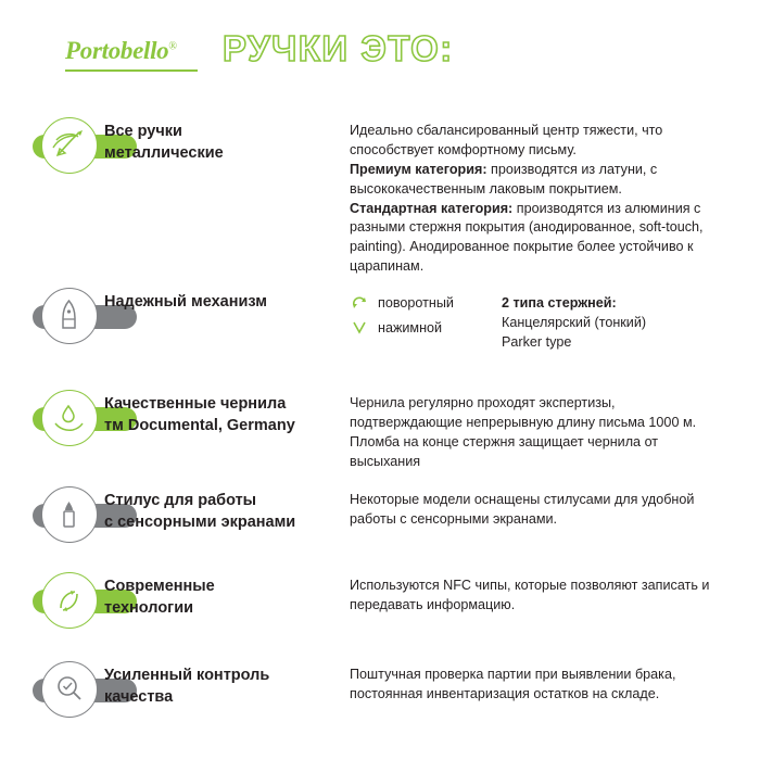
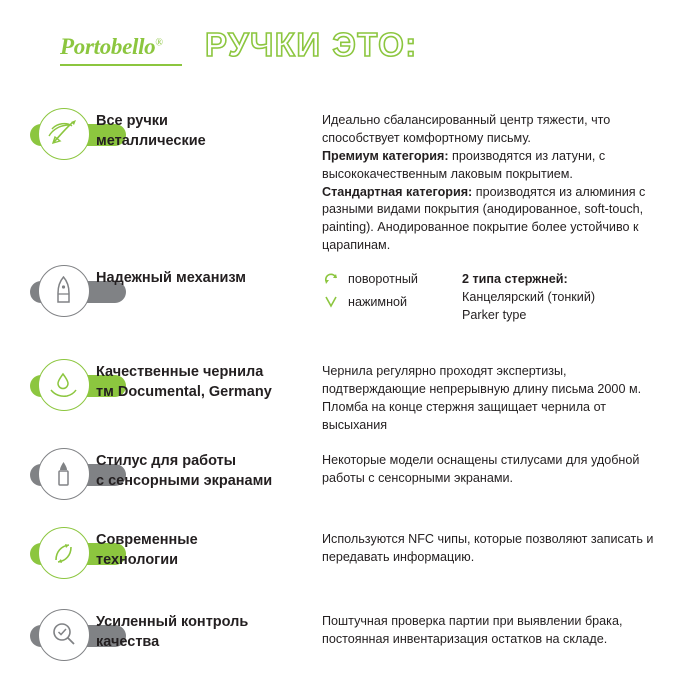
  Portobello®
  РУЧКИ ЭТО:
  Все ручки
  металлические
  Идеально сбалансированный центр тяжести, что способствует комфортному письму.
  Премиум категория: производятся из латуни, с высококачественным лаковым покрытием.
- Стандартная категория: производятся из алюминия с разными стержня покрытия (анодированное, soft-touch, painting). Анодированное покрытие более устойчиво к царапинам.
+ Стандартная категория: производятся из алюминия с разными видами покрытия (анодированное, soft-touch, painting). Анодированное покрытие более устойчиво к царапинам.
  Надежный механизм
  поворотный
  нажимной
  2 типа стержней:
  Канцелярский (тонкий)
  Parker type
  Качественные чернила
  тм Documental, Germany
- Чернила регулярно проходят экспертизы, подтверждающие непрерывную длину письма 1000 м. Пломба на конце стержня защищает чернила от высыхания
+ Чернила регулярно проходят экспертизы, подтверждающие непрерывную длину письма 2000 м. Пломба на конце стержня защищает чернила от высыхания
  Стилус для работы
  с сенсорными экранами
  Некоторые модели оснащены стилусами для удобной работы с сенсорными экранами.
  Современные
  технологии
  Используются NFC чипы, которые позволяют записать и передавать информацию.
  Усиленный контроль
  качества
  Поштучная проверка партии при выявлении брака, постоянная инвентаризация остатков на складе.
